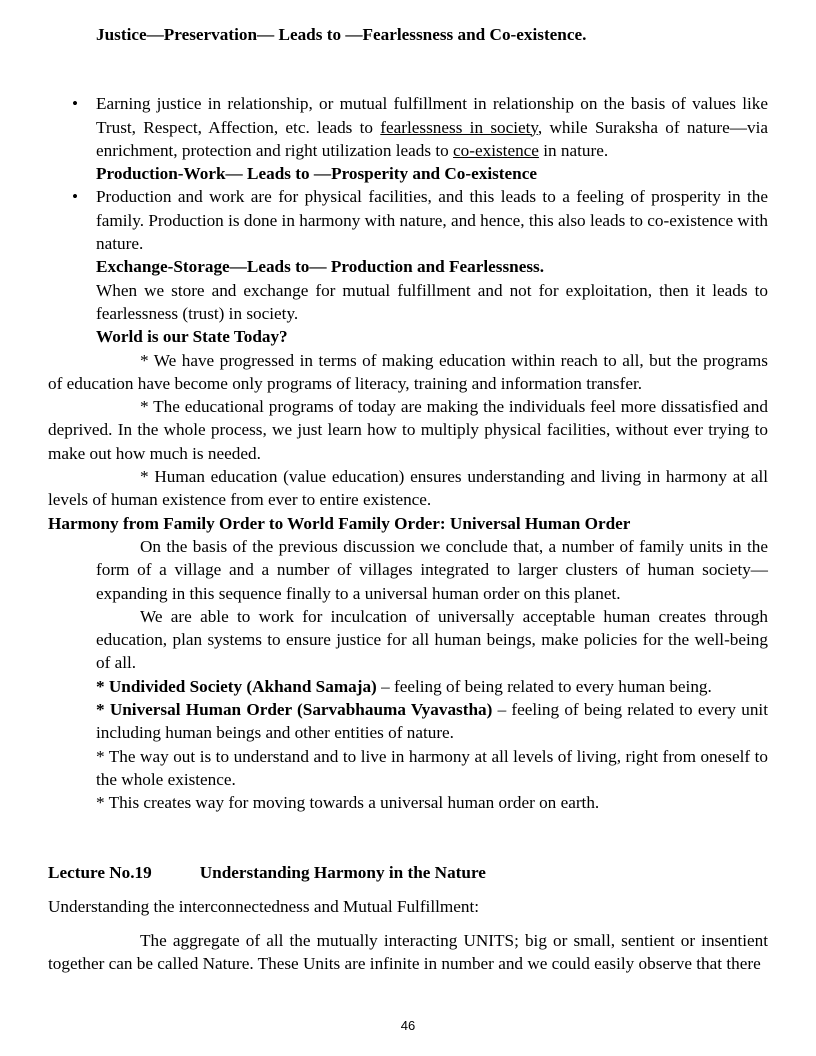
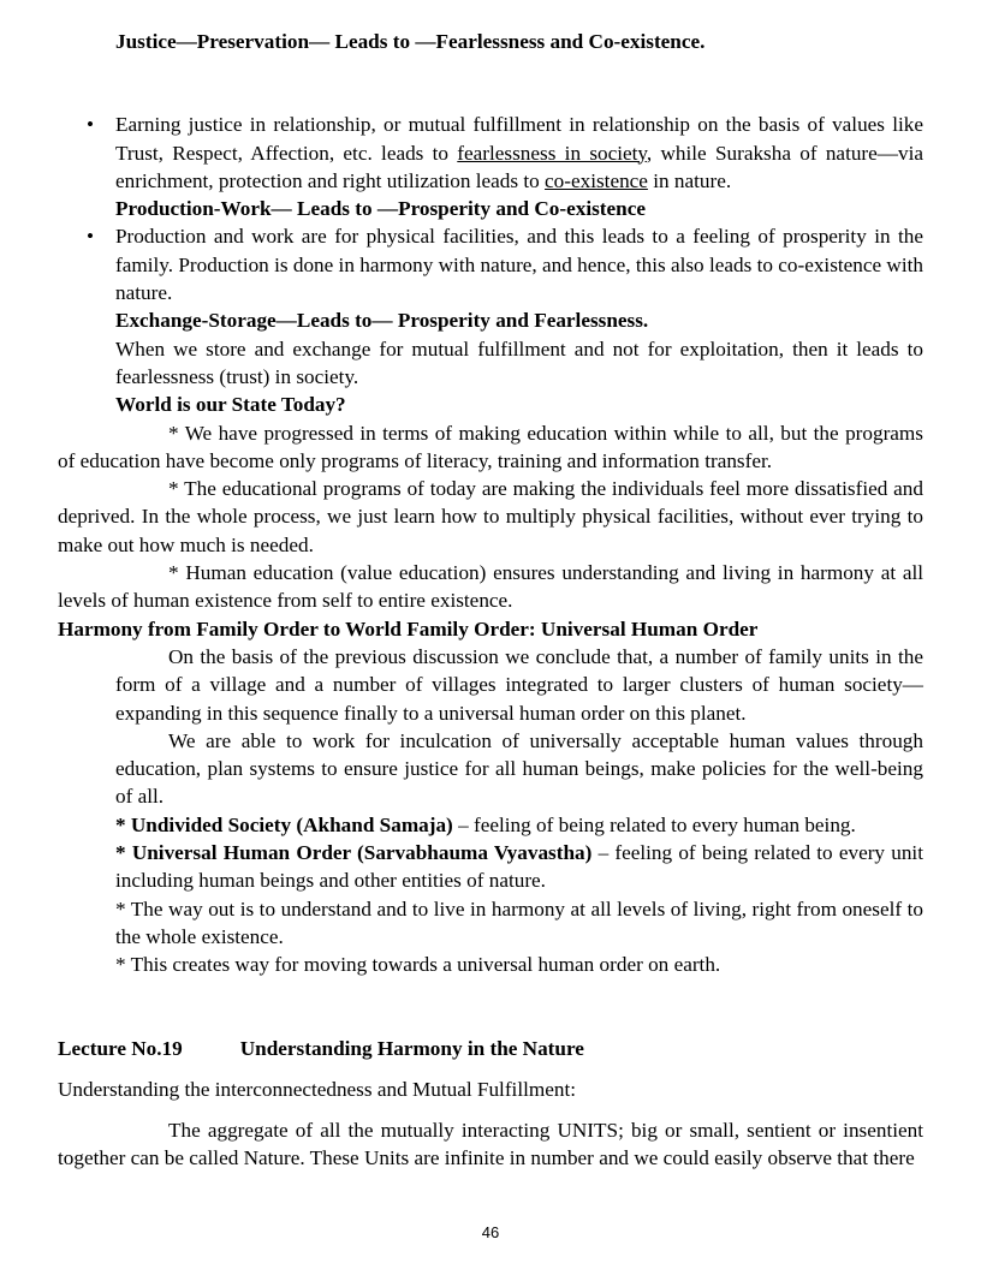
  Justice—Preservation— Leads to —Fearlessness and Co-existence.
  •
  Earning justice in relationship, or mutual fulfillment in relationship on the basis of values like Trust, Respect, Affection, etc. leads to fearlessness in society, while Suraksha of nature—via enrichment, protection and right utilization leads to co-existence in nature.
  Production-Work— Leads to —Prosperity and Co-existence
  •
  Production and work are for physical facilities, and this leads to a feeling of prosperity in the family. Production is done in harmony with nature, and hence, this also leads to co-existence with nature.
- Exchange-Storage—Leads to— Production and Fearlessness.
+ Exchange-Storage—Leads to— Prosperity and Fearlessness.
  When we store and exchange for mutual fulfillment and not for exploitation, then it leads to fearlessness (trust) in society.
  World is our State Today?
- * We have progressed in terms of making education within reach to all, but the programs of education have become only programs of literacy, training and information transfer.
+ * We have progressed in terms of making education within while to all, but the programs of education have become only programs of literacy, training and information transfer.
  * The educational programs of today are making the individuals feel more dissatisfied and deprived. In the whole process, we just learn how to multiply physical facilities, without ever trying to make out how much is needed.
- * Human education (value education) ensures understanding and living in harmony at all levels of human existence from ever to entire existence.
+ * Human education (value education) ensures understanding and living in harmony at all levels of human existence from self to entire existence.
  Harmony from Family Order to World Family Order: Universal Human Order
  On the basis of the previous discussion we conclude that, a number of family units in the form of a village and a number of villages integrated to larger clusters of human society—expanding in this sequence finally to a universal human order on this planet.
- We are able to work for inculcation of universally acceptable human creates through education, plan systems to ensure justice for all human beings, make policies for the well-being of all.
+ We are able to work for inculcation of universally acceptable human values through education, plan systems to ensure justice for all human beings, make policies for the well-being of all.
  * Undivided Society (Akhand Samaja) – feeling of being related to every human being.
  * Universal Human Order (Sarvabhauma Vyavastha) – feeling of being related to every unit including human beings and other entities of nature.
  * The way out is to understand and to live in harmony at all levels of living, right from oneself to the whole existence.
  * This creates way for moving towards a universal human order on earth.
  Lecture No.19 Understanding Harmony in the Nature
  Understanding the interconnectedness and Mutual Fulfillment:
  The aggregate of all the mutually interacting UNITS; big or small, sentient or insentient together can be called Nature. These Units are infinite in number and we could easily observe that there
  46
